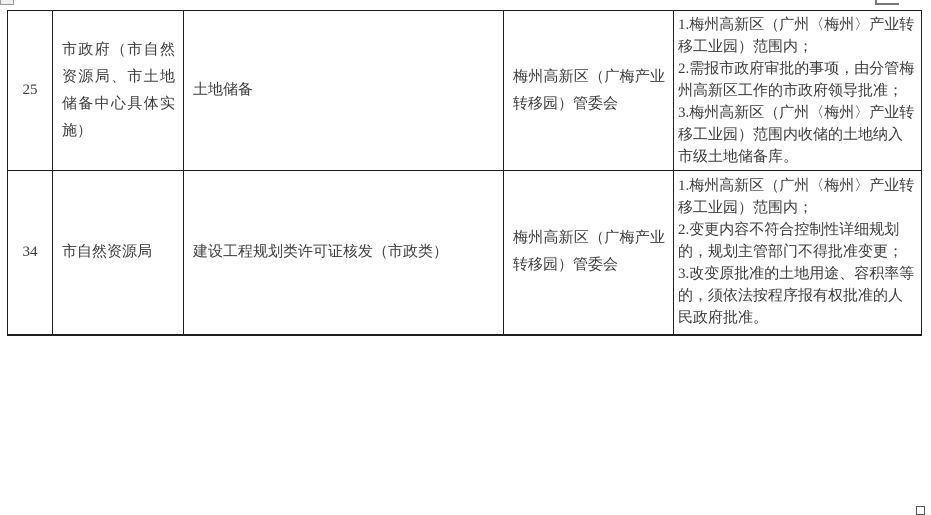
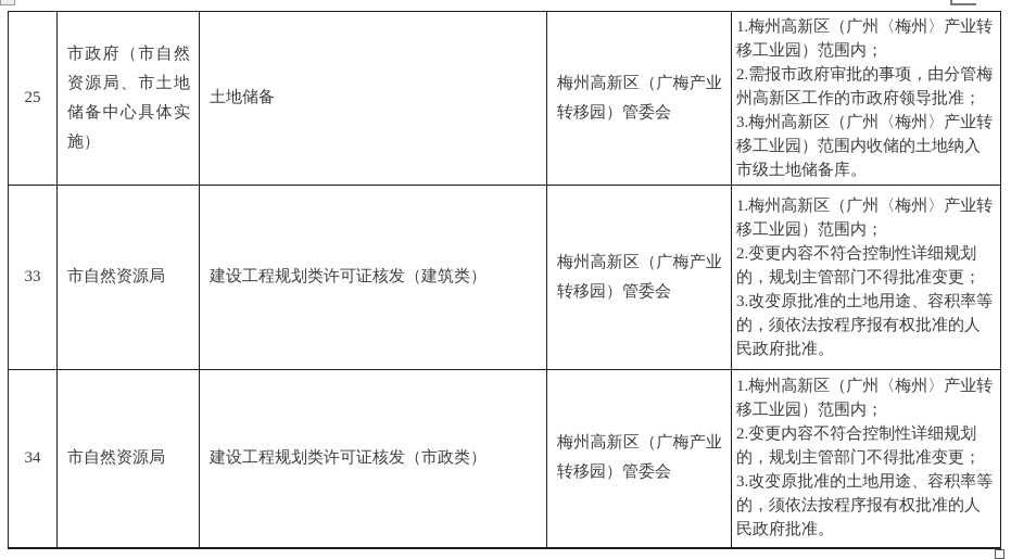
  25	市政府（市自然资源局、市土地储备中心具体实施）	土地储备	梅州高新区（广梅产业转移园）管委会	1.梅州高新区（广州〈梅州〉产业转移工业园）范围内； 2.需报市政府审批的事项，由分管梅州高新区工作的市政府领导批准； 3.梅州高新区（广州〈梅州〉产业转移工业园）范围内收储的土地纳入市级土地储备库。
+ 33	市自然资源局	建设工程规划类许可证核发（建筑类）	梅州高新区（广梅产业转移园）管委会	1.梅州高新区（广州〈梅州〉产业转移工业园）范围内； 2.变更内容不符合控制性详细规划的，规划主管部门不得批准变更； 3.改变原批准的土地用途、容积率等的，须依法按程序报有权批准的人民政府批准。
  34	市自然资源局	建设工程规划类许可证核发（市政类）	梅州高新区（广梅产业转移园）管委会	1.梅州高新区（广州〈梅州〉产业转移工业园）范围内； 2.变更内容不符合控制性详细规划的，规划主管部门不得批准变更； 3.改变原批准的土地用途、容积率等的，须依法按程序报有权批准的人民政府批准。
